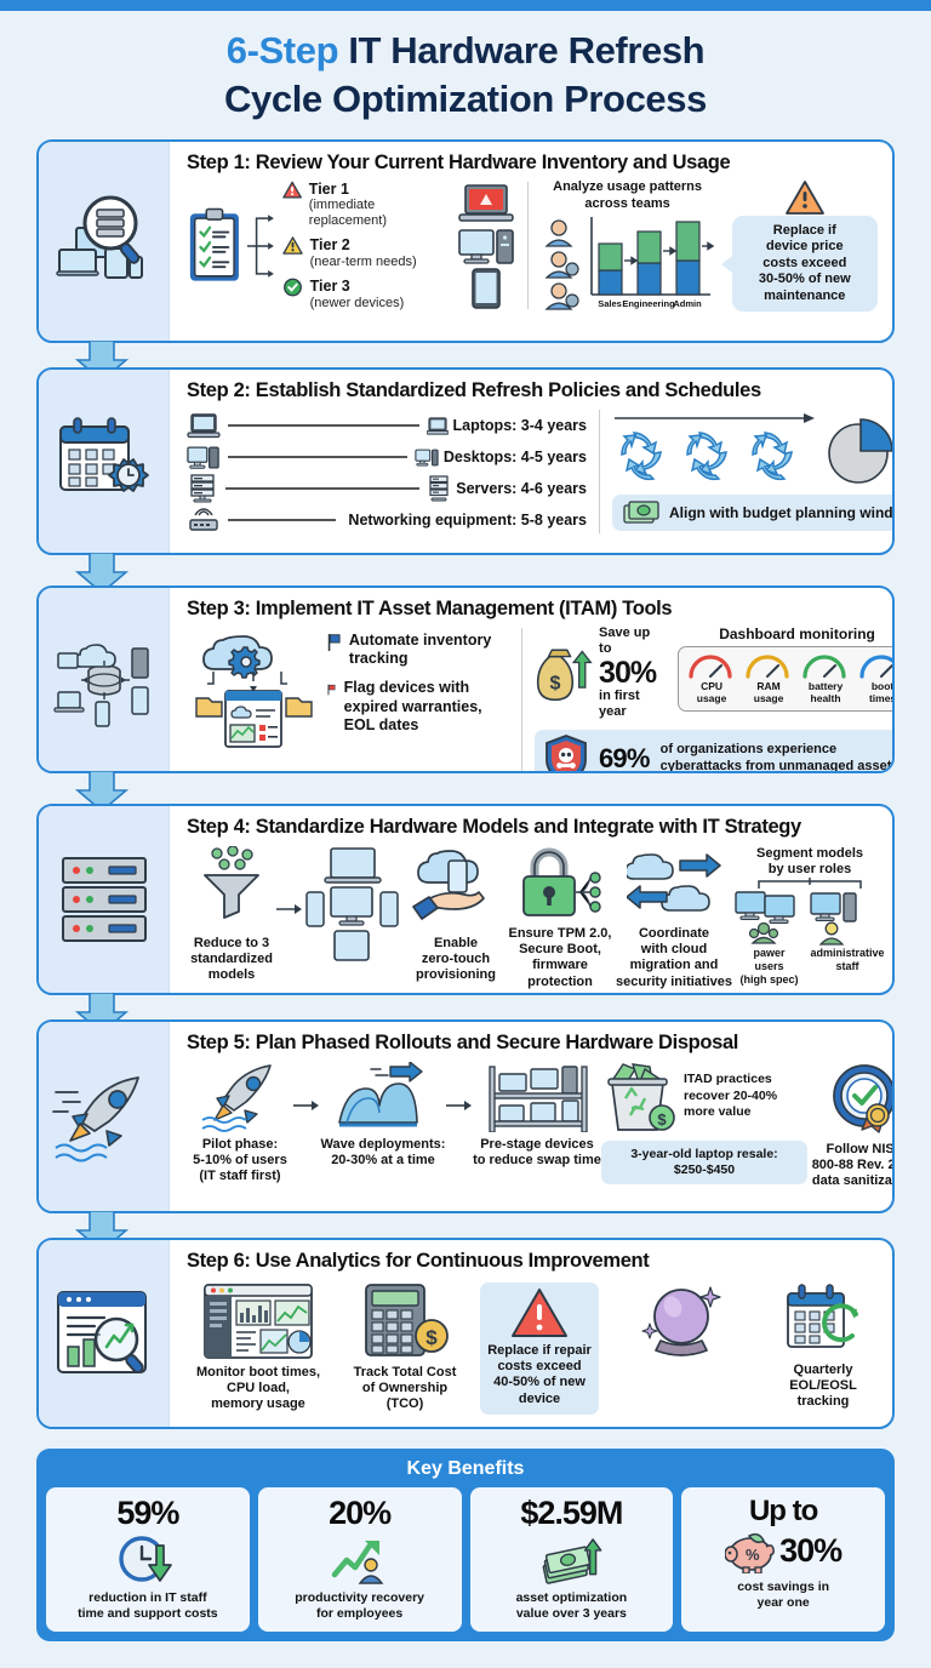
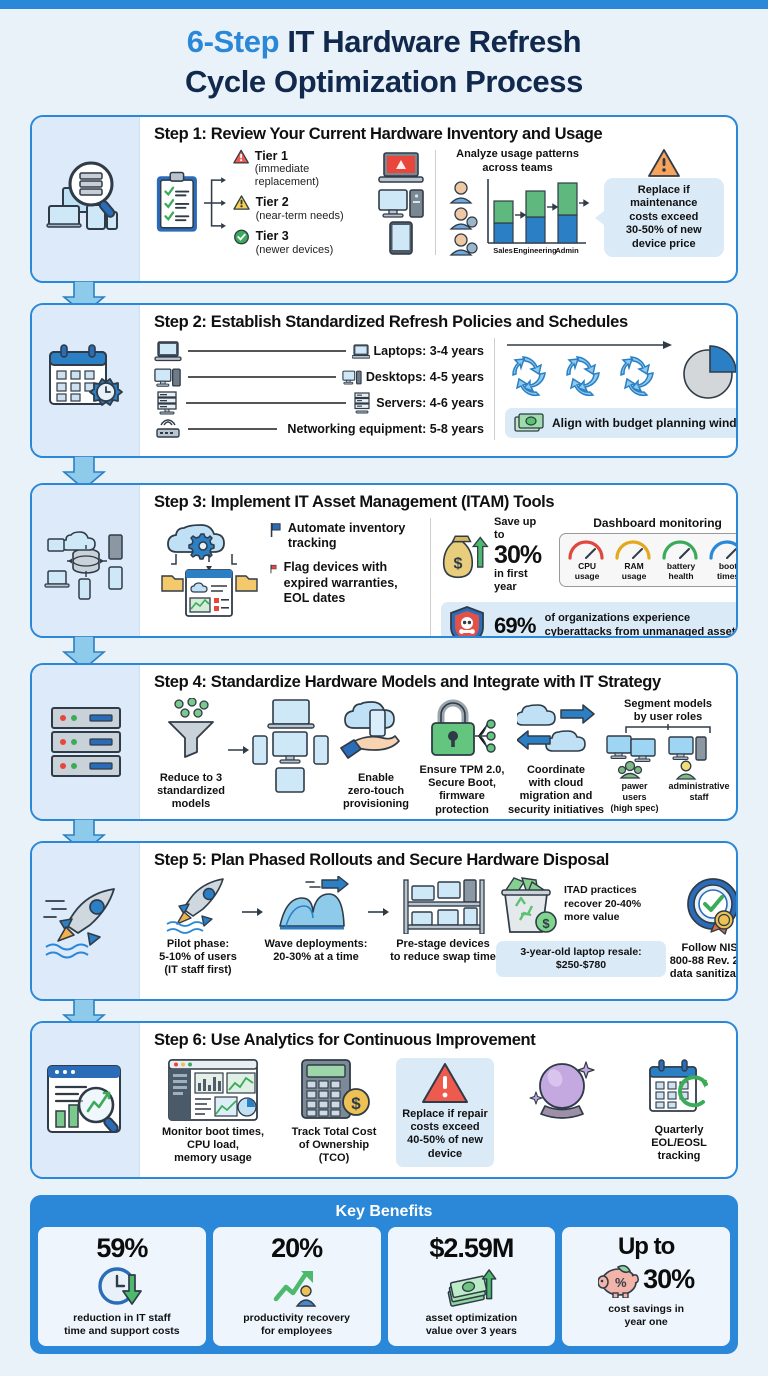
  6-Step IT Hardware Refresh
  Cycle Optimization Process
  Step 1: Review Your Current Hardware Inventory and Usage
  Tier 1
  (immediate replacement)
  Tier 2
  (near-term needs)
  Tier 3
  (newer devices)
  Analyze usage patterns
  across teams
  Sales
  Engineering
  Admin
  Replace if
- device price
+ maintenance
  costs exceed
  30-50% of new
- maintenance
+ device price
  Step 2: Establish Standardized Refresh Policies and Schedules
  Laptops: 3-4 years
  Desktops: 4-5 years
  Servers: 4-6 years
  Networking equipment: 5-8 years
  Align with budget planning wind
  Step 3: Implement IT Asset Management (ITAM) Tools
  Automate inventory tracking
  Flag devices with expired warranties, EOL dates
  $
  Save up to
  30%
  in first year
  Dashboard monitoring
  CPU
  usage
  RAM
  usage
  battery
  health
  boot
  time
  69%
  of organizations experience
  cyberattacks from unmanaged asset
  Step 4: Standardize Hardware Models and Integrate with IT Strategy
  Reduce to 3
  standardized
  models
  Enable
  zero-touch
  provisioning
  Ensure TPM 2.0,
  Secure Boot,
  firmware
  protection
  Coordinate
  with cloud
  migration and
  security initiatives
  Segment models
  by user roles
  pawer
  users
  (high spec)
  administrative
  staff
  Step 5: Plan Phased Rollouts and Secure Hardware Disposal
  Pilot phase:
  5-10% of users
  (IT staff first)
  Wave deployments:
  20-30% at a time
  Pre-stage devices
  to reduce swap time
  $
  ITAD practices
  recover 20-40%
  more value
  3-year-old laptop resale:
- $250-$450
+ $250-$780
  Follow NIS
  800-88 Rev. 2
  data sanitiza
  Step 6: Use Analytics for Continuous Improvement
  Monitor boot times,
  CPU load,
  memory usage
  $
  Track Total Cost
  of Ownership
  (TCO)
  Replace if repair
  costs exceed
  40-50% of new
  device
  Quarterly
  EOL/EOSL
  tracking
  Key Benefits
  59%
  reduction in IT staff
  time and support costs
  20%
  productivity recovery
  for employees
  $2.59M
  asset optimization
  value over 3 years
  Up to
  %
  30%
  cost savings in
  year one
